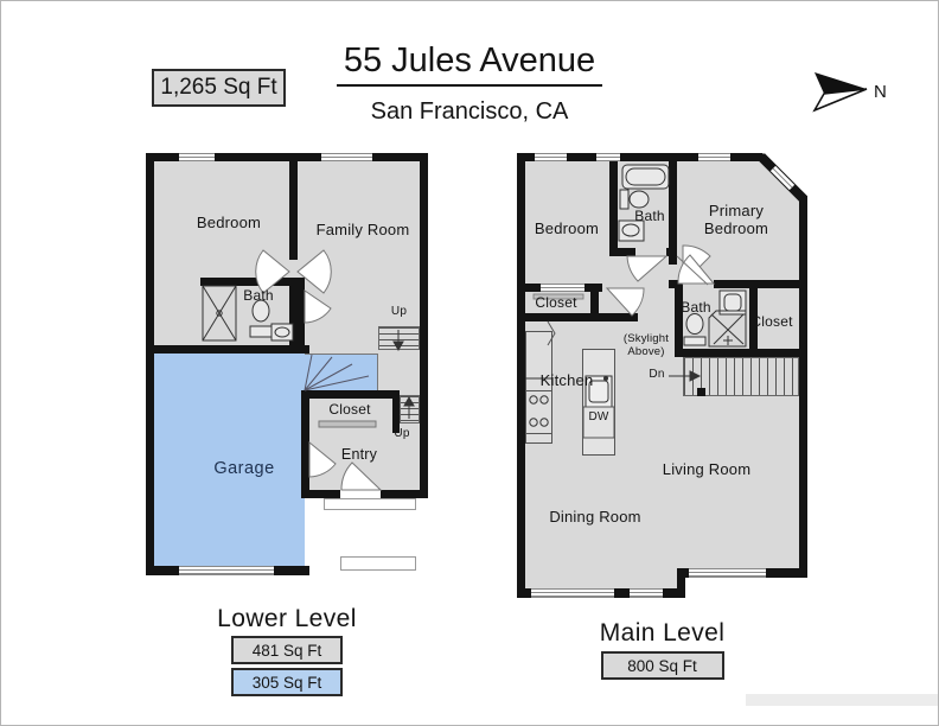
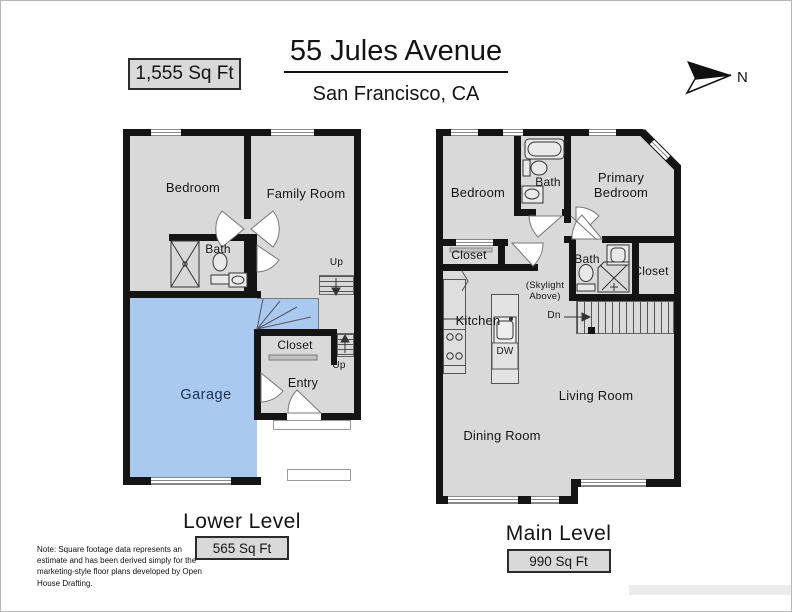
- 1,265 Sq Ft
+ 1,555 Sq Ft
  55 Jules Avenue
  San Francisco, CA
  N
  Bedroom
  Family Room
  Bath
  Up
  Closet
  Entry
  Up
  Garage
  Bedroom
  Bath
  Primary Bedroom
  Closet
  Bath
  Closet
  (Skylight Above)
  Kitchen
  DW
  Dn
  Living Room
  Dining Room
  Lower Level
- 481 Sq Ft
+ 565 Sq Ft
- 305 Sq Ft
  Main Level
- 800 Sq Ft
+ 990 Sq Ft
+ Note: Square footage data represents an estimate and has been derived simply for the marketing-style floor plans developed by Open House Drafting.
